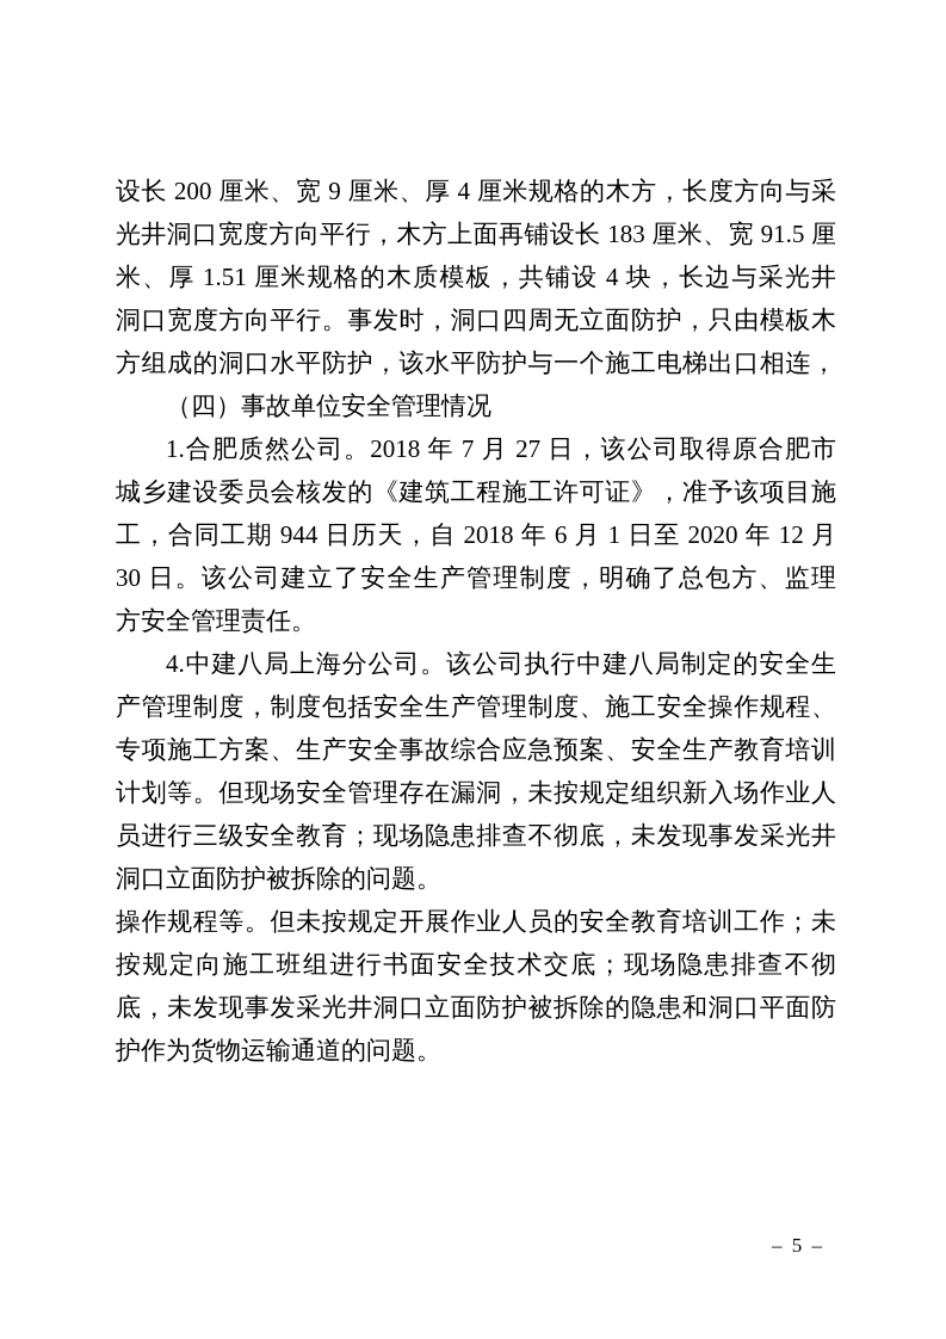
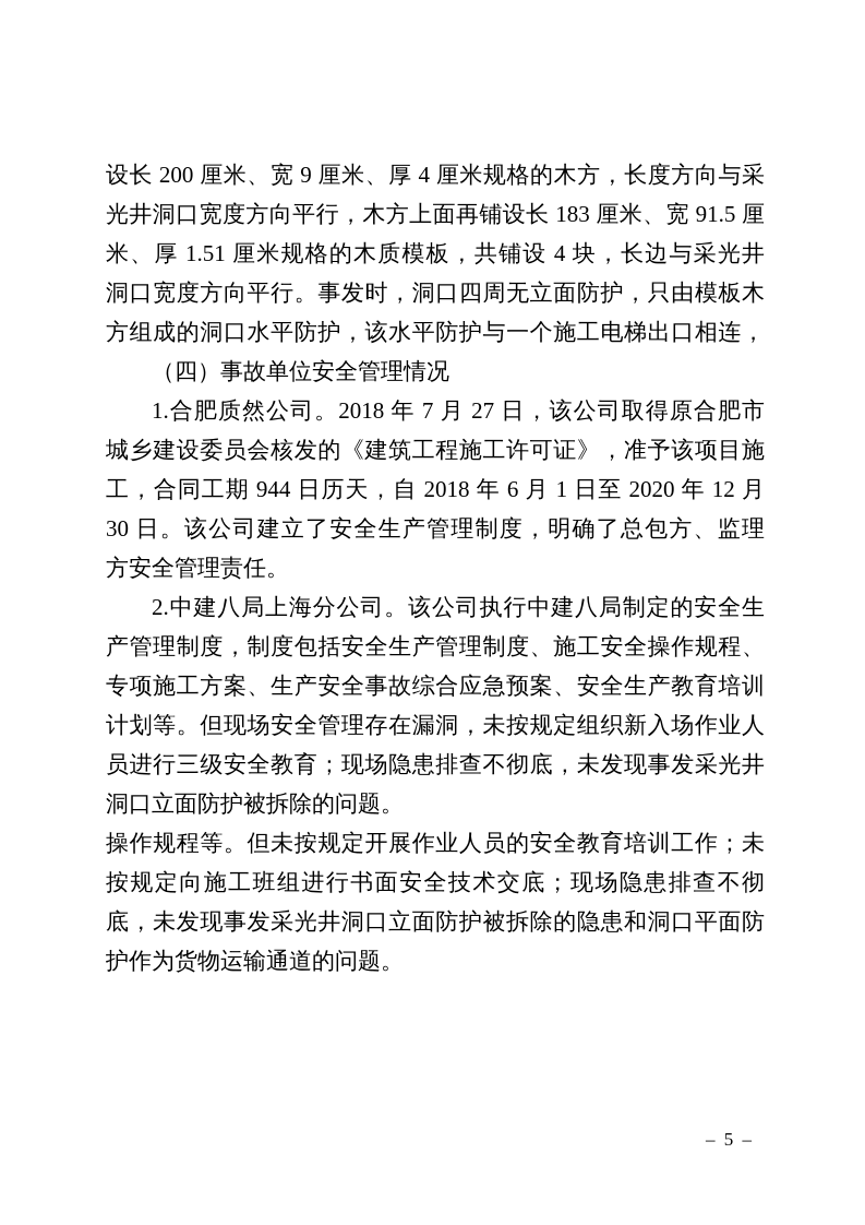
  设长 200 厘米、宽 9 厘米、厚 4 厘米规格的木方，长度方向与采
  光井洞口宽度方向平行，木方上面再铺设长 183 厘米、宽 91.5 厘
  米、厚 1.51 厘米规格的木质模板，共铺设 4 块，长边与采光井
  洞口宽度方向平行。事发时，洞口四周无立面防护，只由模板木
  方组成的洞口水平防护，该水平防护与一个施工电梯出口相连，
  （四）事故单位安全管理情况
  1.合肥质然公司。2018 年 7 月 27 日，该公司取得原合肥市
  城乡建设委员会核发的《建筑工程施工许可证》，准予该项目施
  工，合同工期 944 日历天，自 2018 年 6 月 1 日至 2020 年 12 月
  30 日。该公司建立了安全生产管理制度，明确了总包方、监理
  方安全管理责任。
- 4.中建八局上海分公司。该公司执行中建八局制定的安全生
+ 2.中建八局上海分公司。该公司执行中建八局制定的安全生
  产管理制度，制度包括安全生产管理制度、施工安全操作规程、
  专项施工方案、生产安全事故综合应急预案、安全生产教育培训
  计划等。但现场安全管理存在漏洞，未按规定组织新入场作业人
  员进行三级安全教育；现场隐患排查不彻底，未发现事发采光井
  洞口立面防护被拆除的问题。
  操作规程等。但未按规定开展作业人员的安全教育培训工作；未
  按规定向施工班组进行书面安全技术交底；现场隐患排查不彻
  底，未发现事发采光井洞口立面防护被拆除的隐患和洞口平面防
  护作为货物运输通道的问题。
  – 5 –
